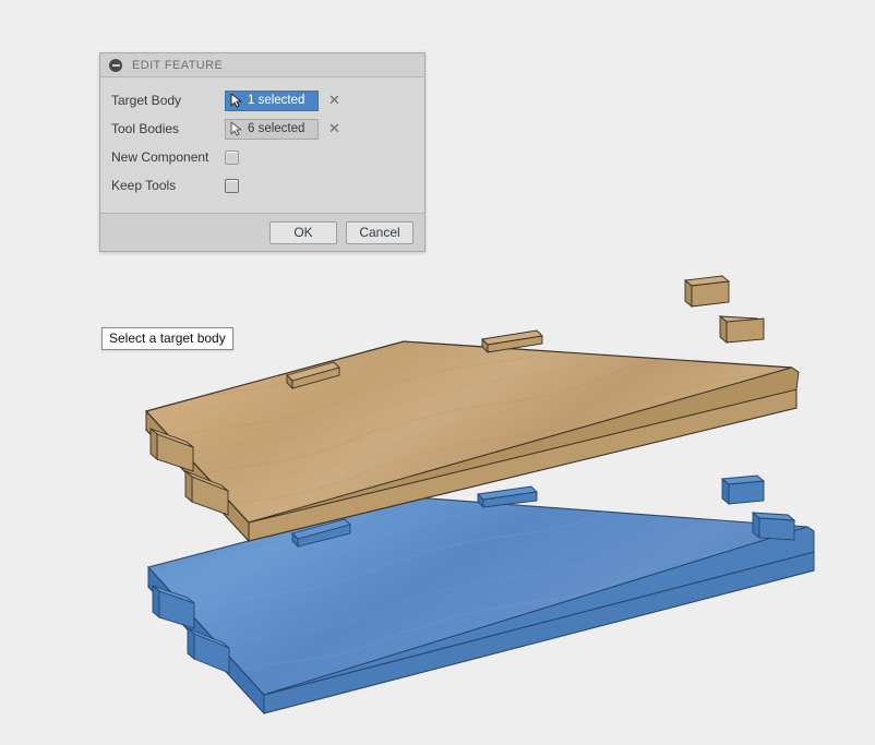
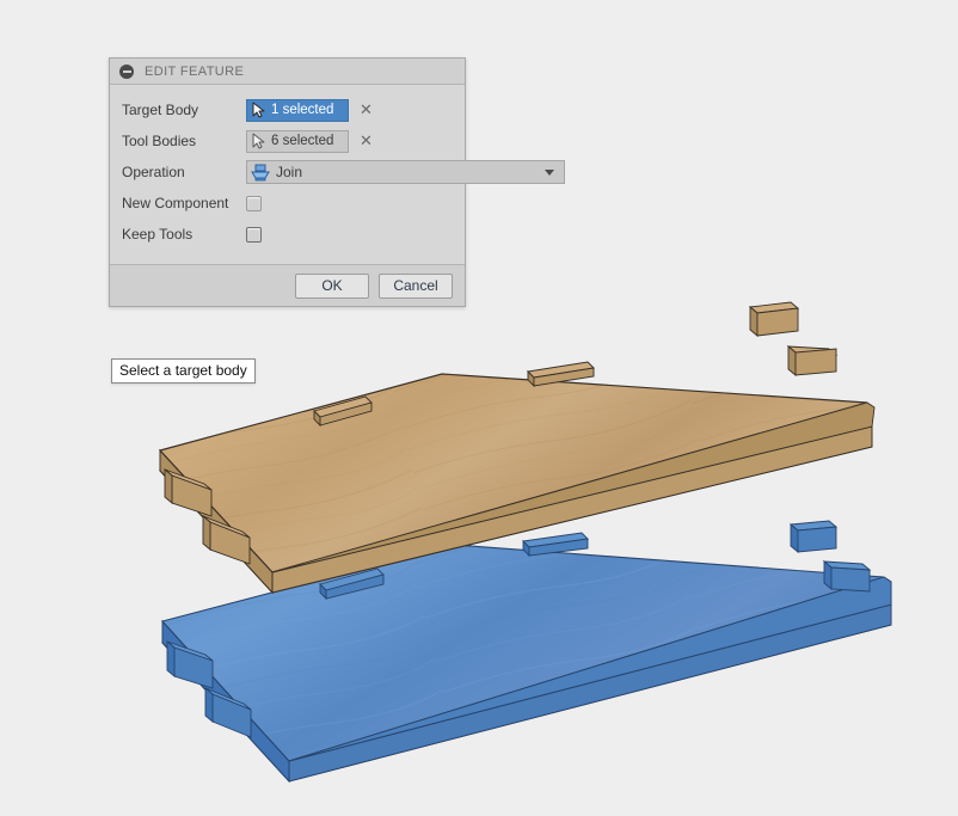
  EDIT FEATURE
  Target Body
  1 selected
  ✕
  Tool Bodies
  6 selected
  ✕
+ Operation
+ Join
  New Component
  Keep Tools
  OK
  Cancel
  Select a target body
